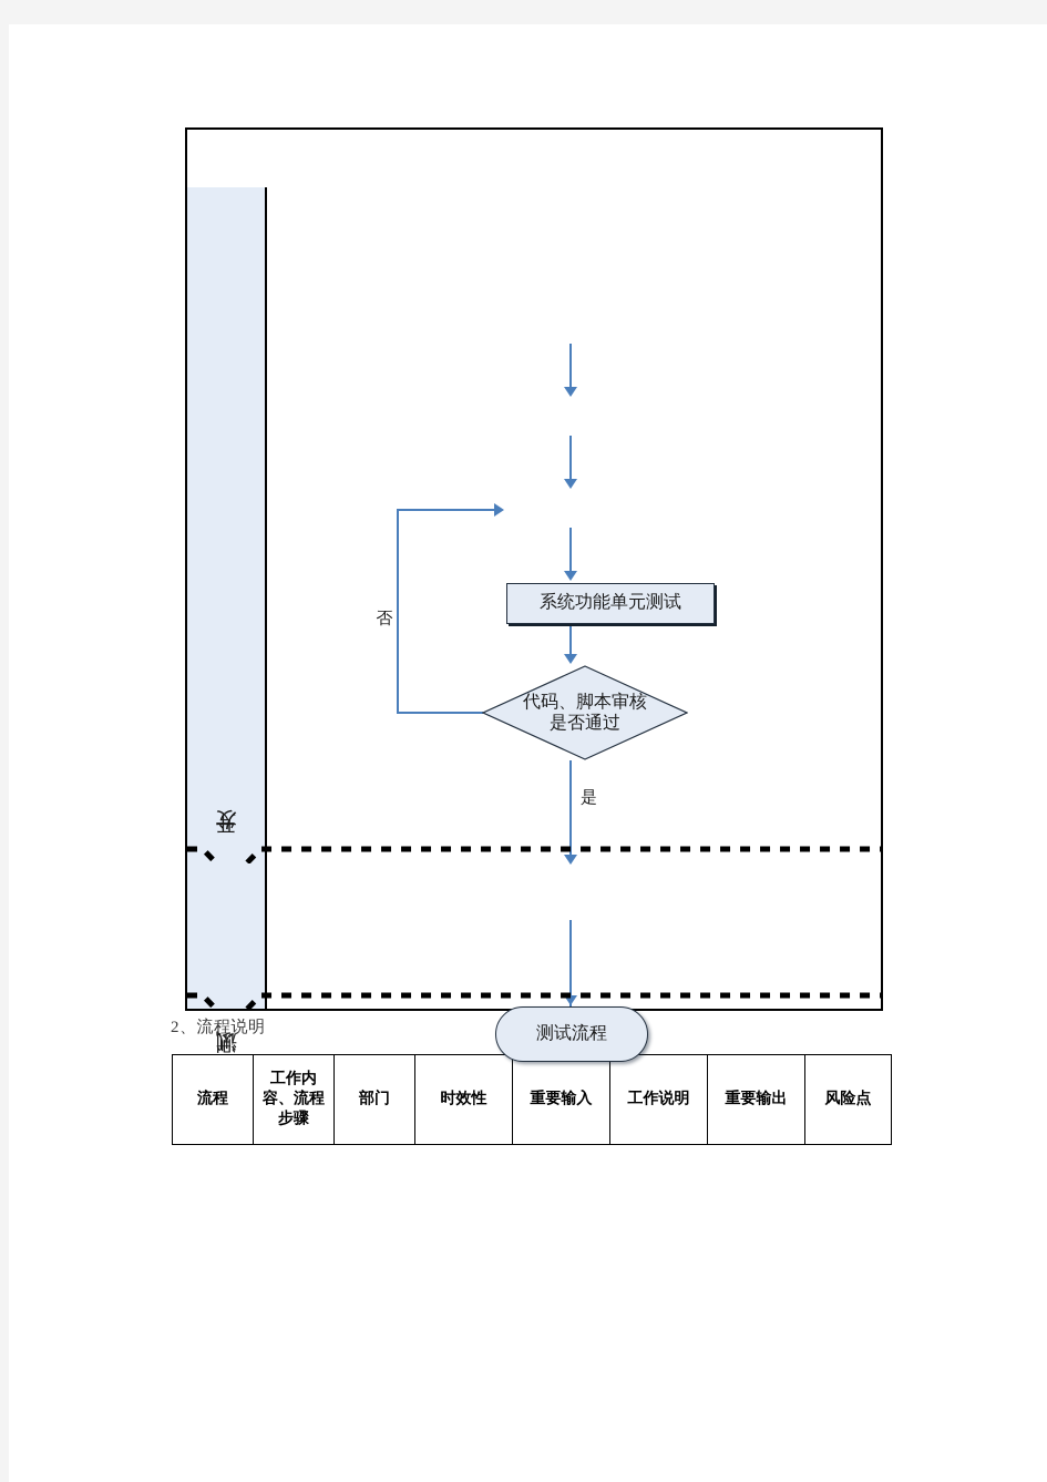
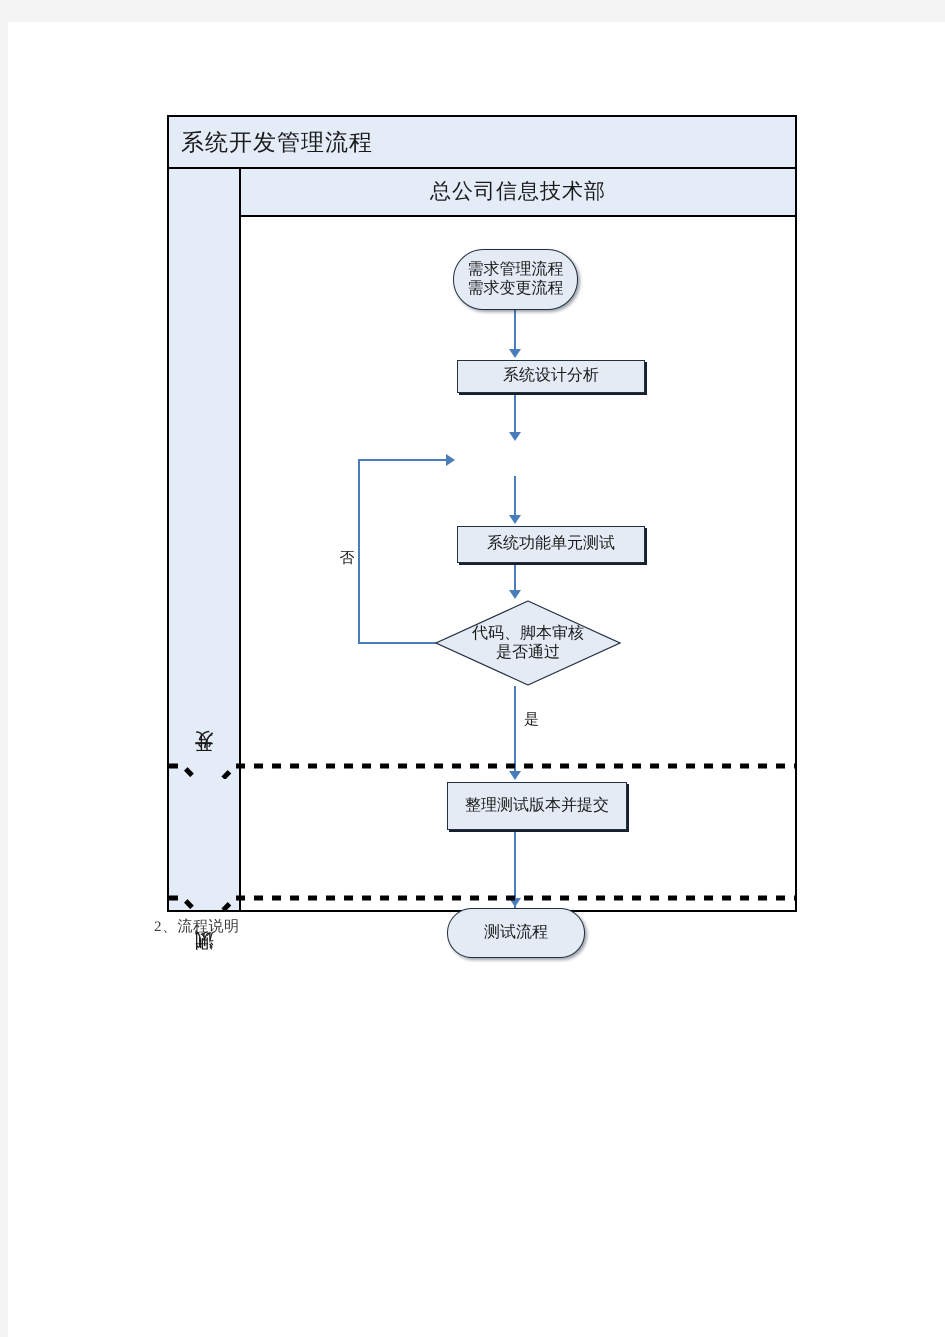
+ 系统开发管理流程
+ 总公司信息技术部
+ 需求管理流程
+ 需求变更流程
+ 系统设计分析
  系统功能单元测试
  代码、脚本审核
  是否通过
  是
+ 整理测试版本并提交
  测试流程
  2、流程说明
- 流程	工作内容、流程步骤	部门	时效性	重要输入	工作说明	重要输出	风险点
